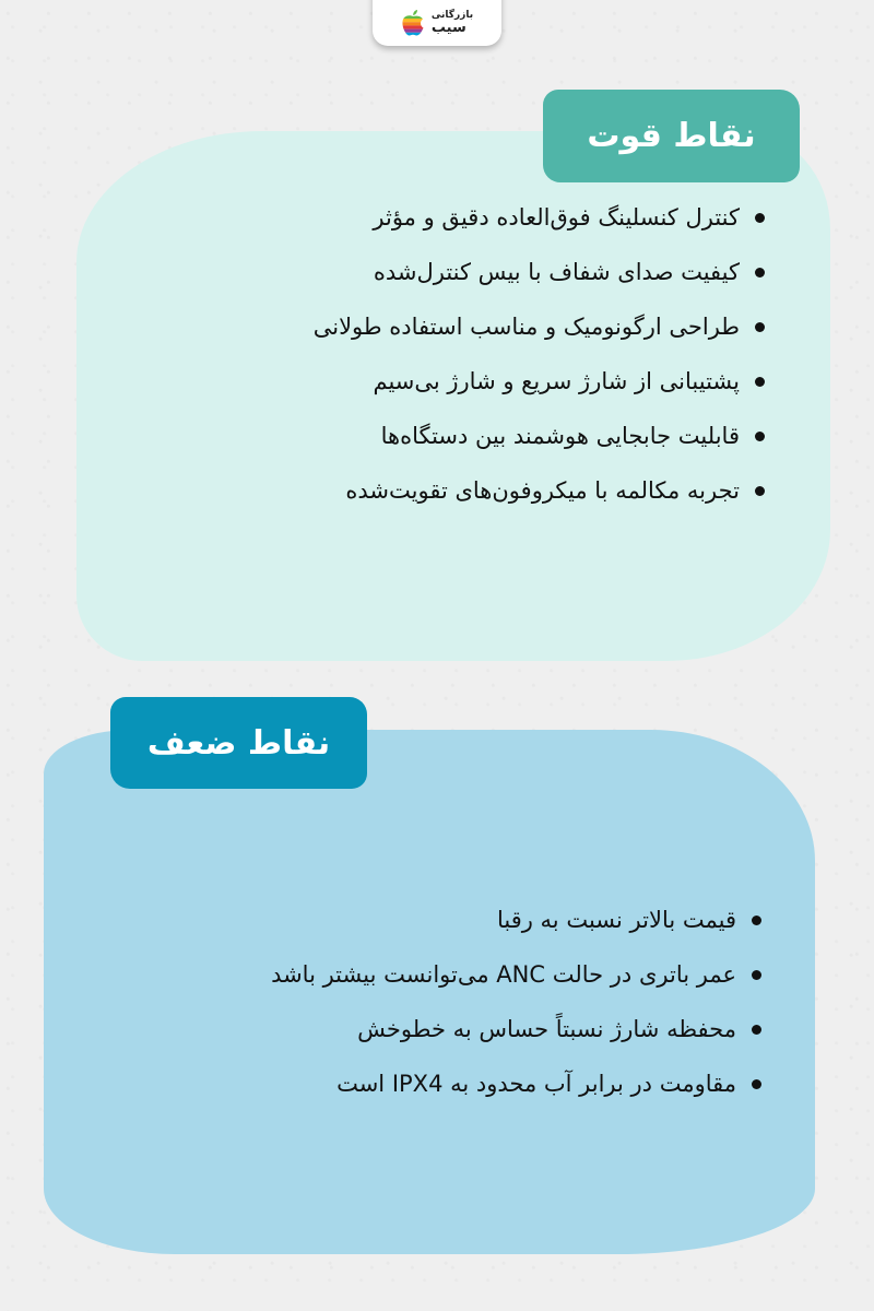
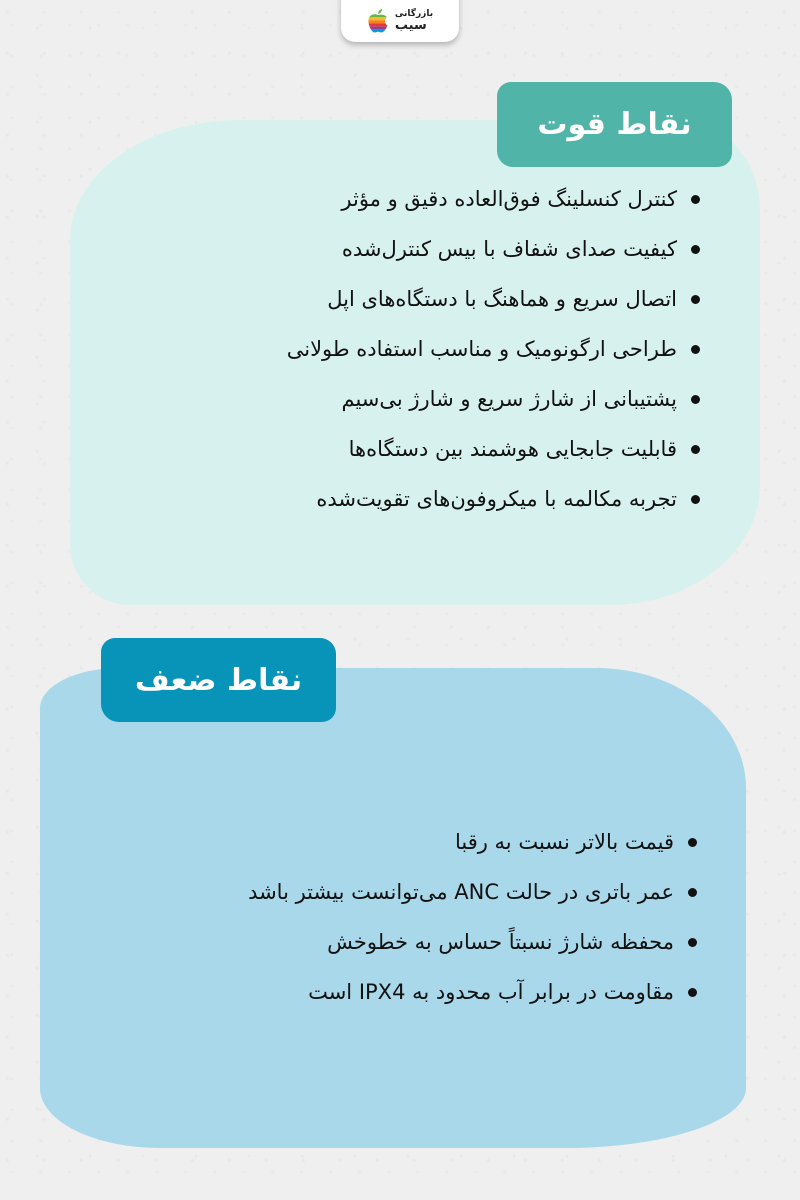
  بازرگانی
  سیب
  نقاط قوت
  کنترل کنسلینگ فوق‌العاده دقیق و مؤثر
  کیفیت صدای شفاف با بیس کنترل‌شده
+ اتصال سریع و هماهنگ با دستگاه‌های اپل
  طراحی ارگونومیک و مناسب استفاده طولانی
  پشتیبانی از شارژ سریع و شارژ بی‌سیم
  قابلیت جابجایی هوشمند بین دستگاه‌ها
  تجربه مکالمه با میکروفون‌های تقویت‌شده
  نقاط ضعف
  قیمت بالاتر نسبت به رقبا
  عمر باتری در حالت ANC می‌توانست بیشتر باشد
  محفظه شارژ نسبتاً حساس به خطوخش
  مقاومت در برابر آب محدود به IPX4 است
